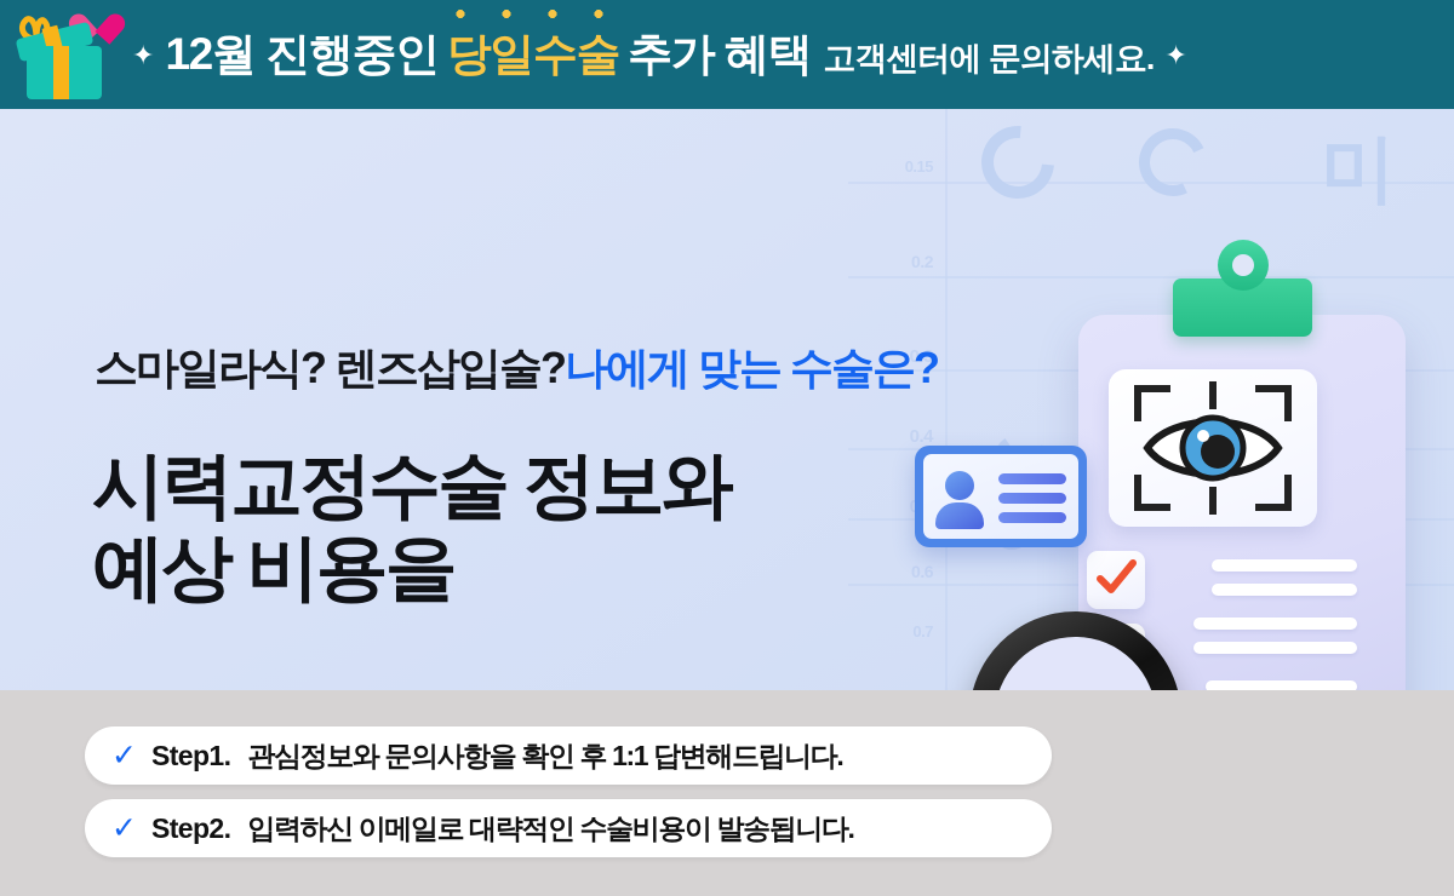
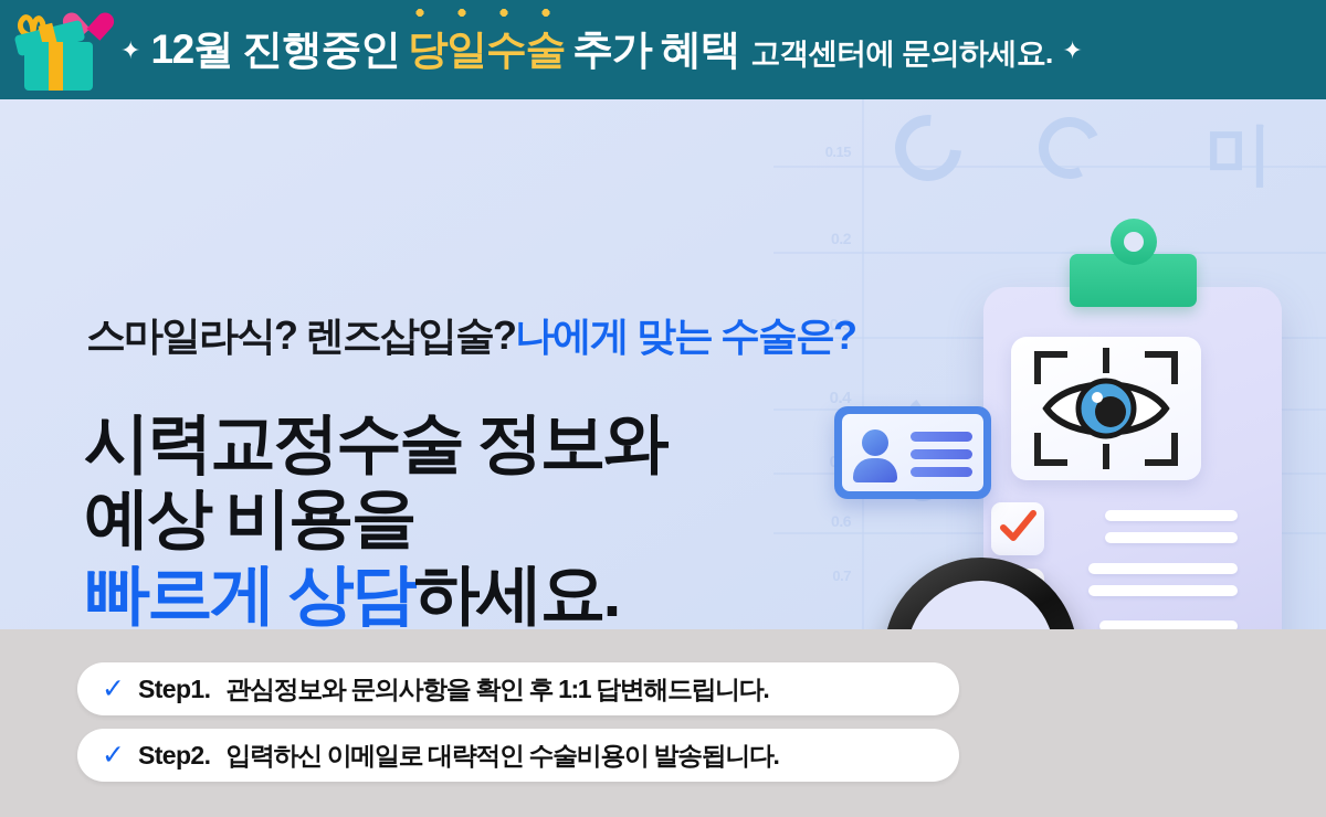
  ✦
  12월 진행중인
  당일수술
  추가 혜택
  고객센터에 문의하세요.
  ✦
  0.3
  0.4
  스마일라식? 렌즈삽입술?나에게 맞는 수술은?
  시력교정수술 정보와
  예상 비용을
+ 빠르게 상담하세요.
  ✓
  Step1.
  관심정보와 문의사항을 확인 후 1:1 답변해드립니다.
  ✓
  Step2.
  입력하신 이메일로 대략적인 수술비용이 발송됩니다.
